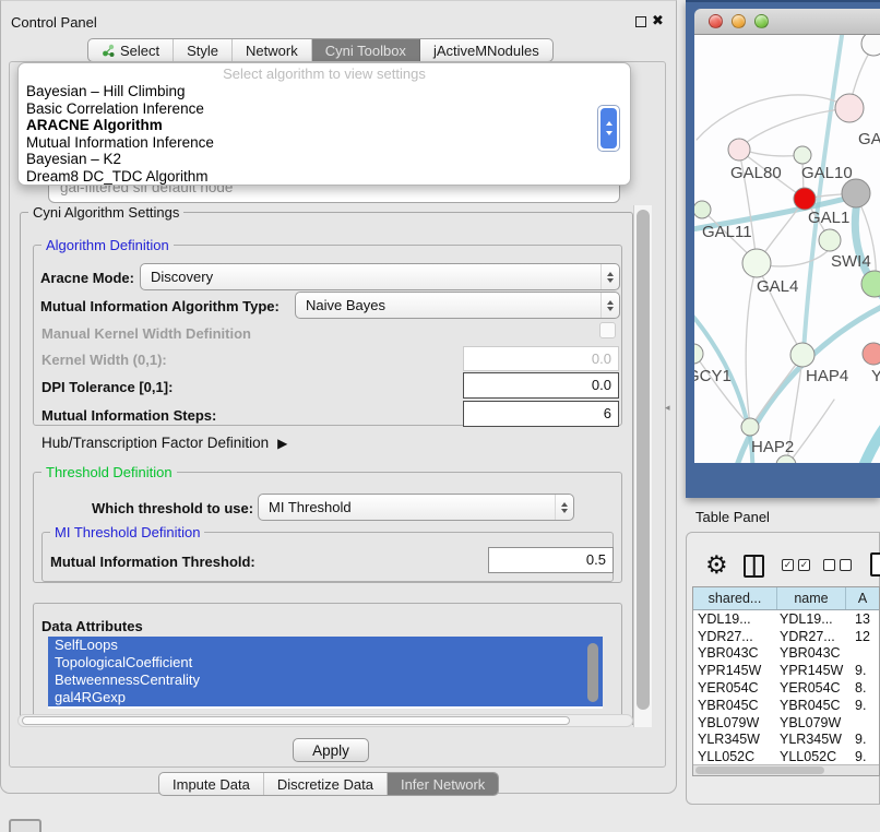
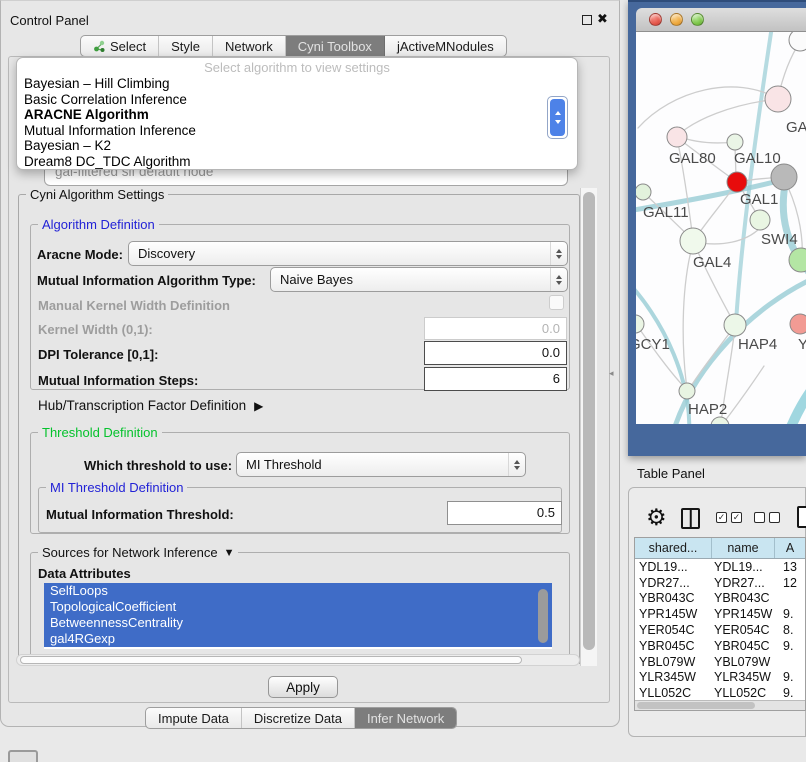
  Control Panel
  ✖
  Select
  Style
  Network
  Cyni Toolbox
  jActiveMNodules
  Cyni Algorithm Settings
  Algorithm Definition
  Aracne Mode:
  Discovery
  Mutual Information Algorithm Type:
  Naive Bayes
  Manual Kernel Width Definition
  Kernel Width (0,1):
  0.0
  DPI Tolerance [0,1]:
  0.0
  Mutual Information Steps:
  6
  Hub/Transcription Factor Definition
  ▶
  Threshold Definition
  Which threshold to use:
  MI Threshold
  MI Threshold Definition
  Mutual Information Threshold:
  0.5
+ Sources for Network Inference
+ ▼
  Data Attributes
  SelfLoops
  TopologicalCoefficient
  BetweennessCentrality
  gal4RGexp
  Apply
  Impute Data
  Discretize Data
  Infer Network
  gal-filtered sif default node
  Select algorithm to view settings
  Bayesian – Hill Climbing
  Basic Correlation Inference
  ARACNE Algorithm
  Mutual Information Inference
  Bayesian – K2
  Dream8 DC_TDC Algorithm
  ◂
  GAL80
  GAL10
  GAL1
  GAL11
  SWI4
  GAL4
  CY1
  HAP4
  Y
  HAP2
  Table Panel
  ⚙
  ✓
  ✓
  shared...
  name
  A
  YDL19...
  YDL19...
  13
  YDR27...
  YDR27...
  12
  YBR043C
  YBR043C
  YPR145W
  YPR145W
  9.
  YER054C
  YER054C
  8.
  YBR045C
  YBR045C
  9.
  YBL079W
  YBL079W
  YLR345W
  YLR345W
  9.
  YLL052C
  YLL052C
  9.
